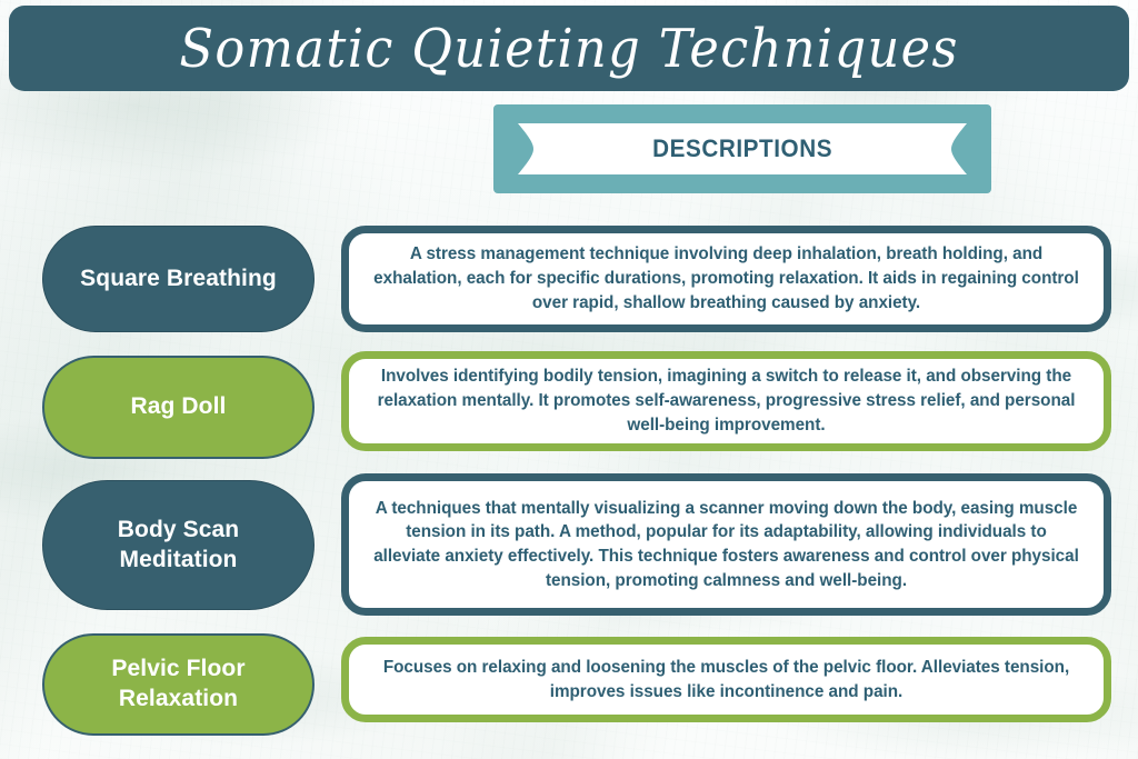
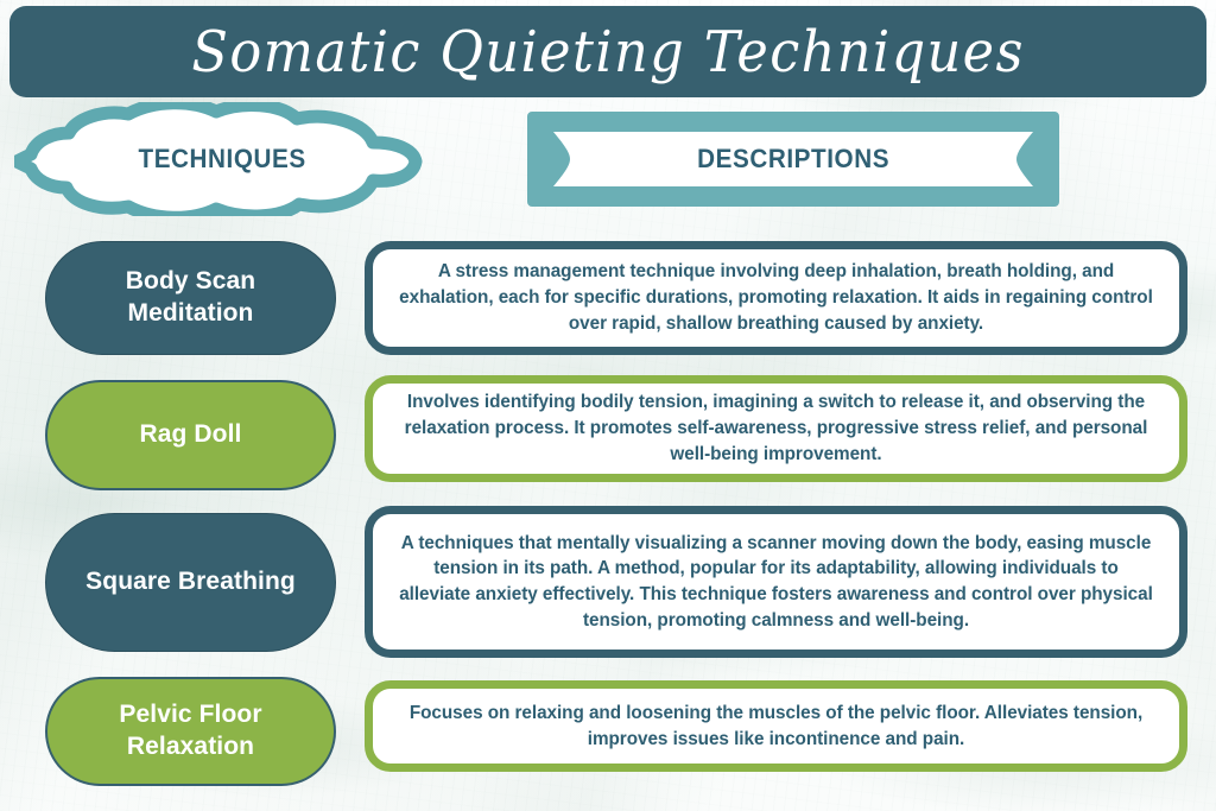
  Somatic Quieting Techniques
+ TECHNIQUES
  DESCRIPTIONS
- Square Breathing
+ Body Scan Meditation
  A stress management technique involving deep inhalation, breath holding, and exhalation, each for specific durations, promoting relaxation. It aids in regaining control over rapid, shallow breathing caused by anxiety.
  Rag Doll
- Involves identifying bodily tension, imagining a switch to release it, and observing the relaxation mentally. It promotes self-awareness, progressive stress relief, and personal well-being improvement.
+ Involves identifying bodily tension, imagining a switch to release it, and observing the relaxation process. It promotes self-awareness, progressive stress relief, and personal well-being improvement.
- Body Scan Meditation
+ Square Breathing
  A techniques that mentally visualizing a scanner moving down the body, easing muscle tension in its path. A method, popular for its adaptability, allowing individuals to alleviate anxiety effectively. This technique fosters awareness and control over physical tension, promoting calmness and well-being.
  Pelvic Floor Relaxation
  Focuses on relaxing and loosening the muscles of the pelvic floor. Alleviates tension, improves issues like incontinence and pain.
